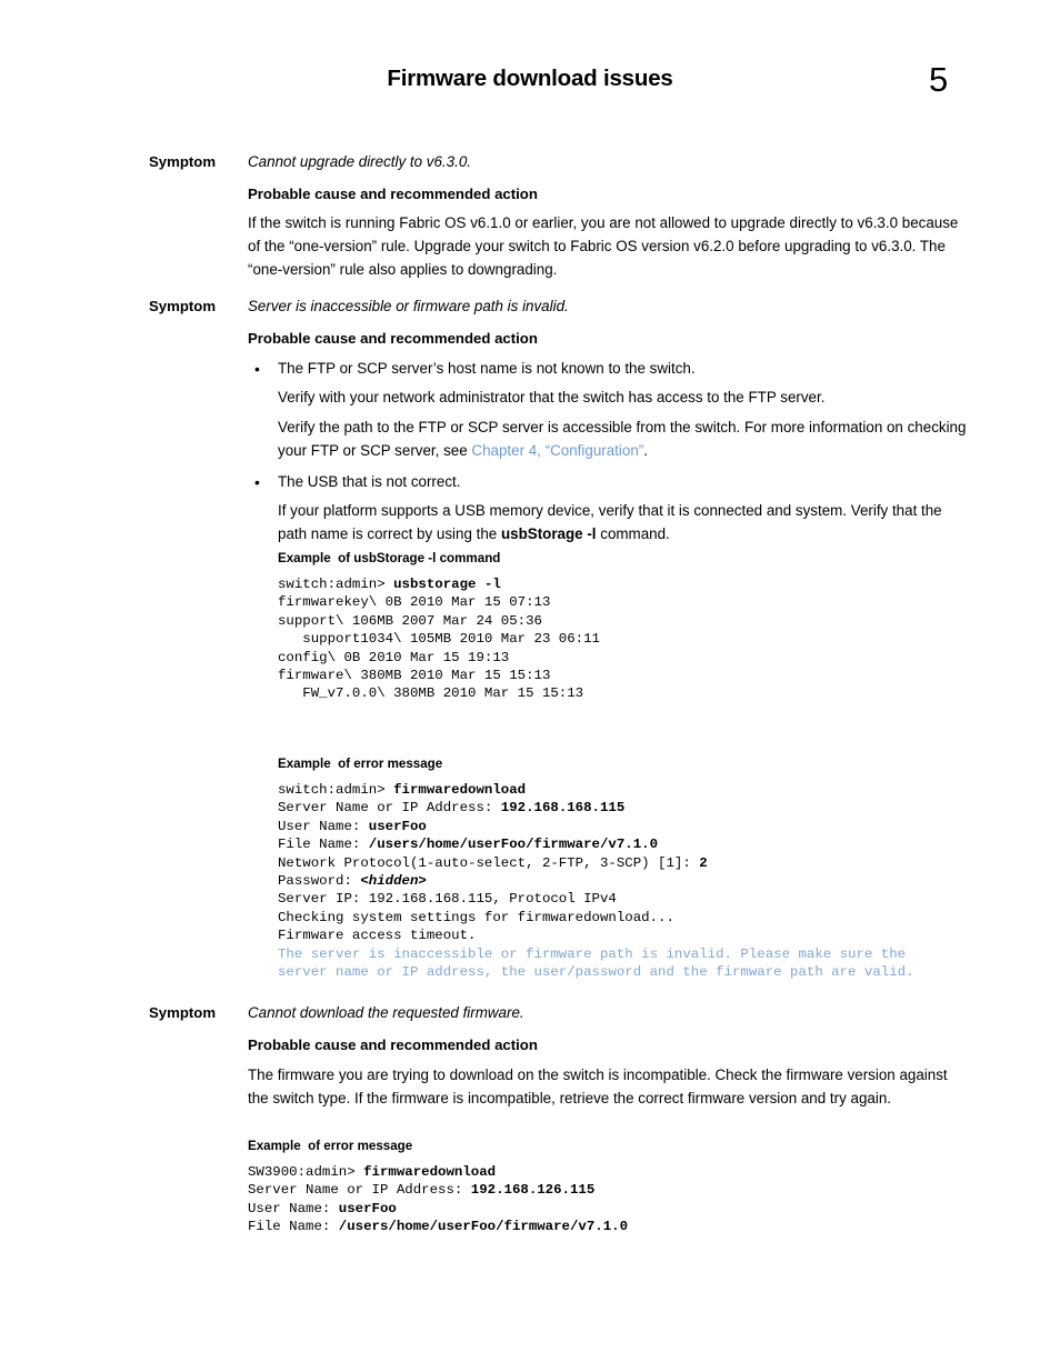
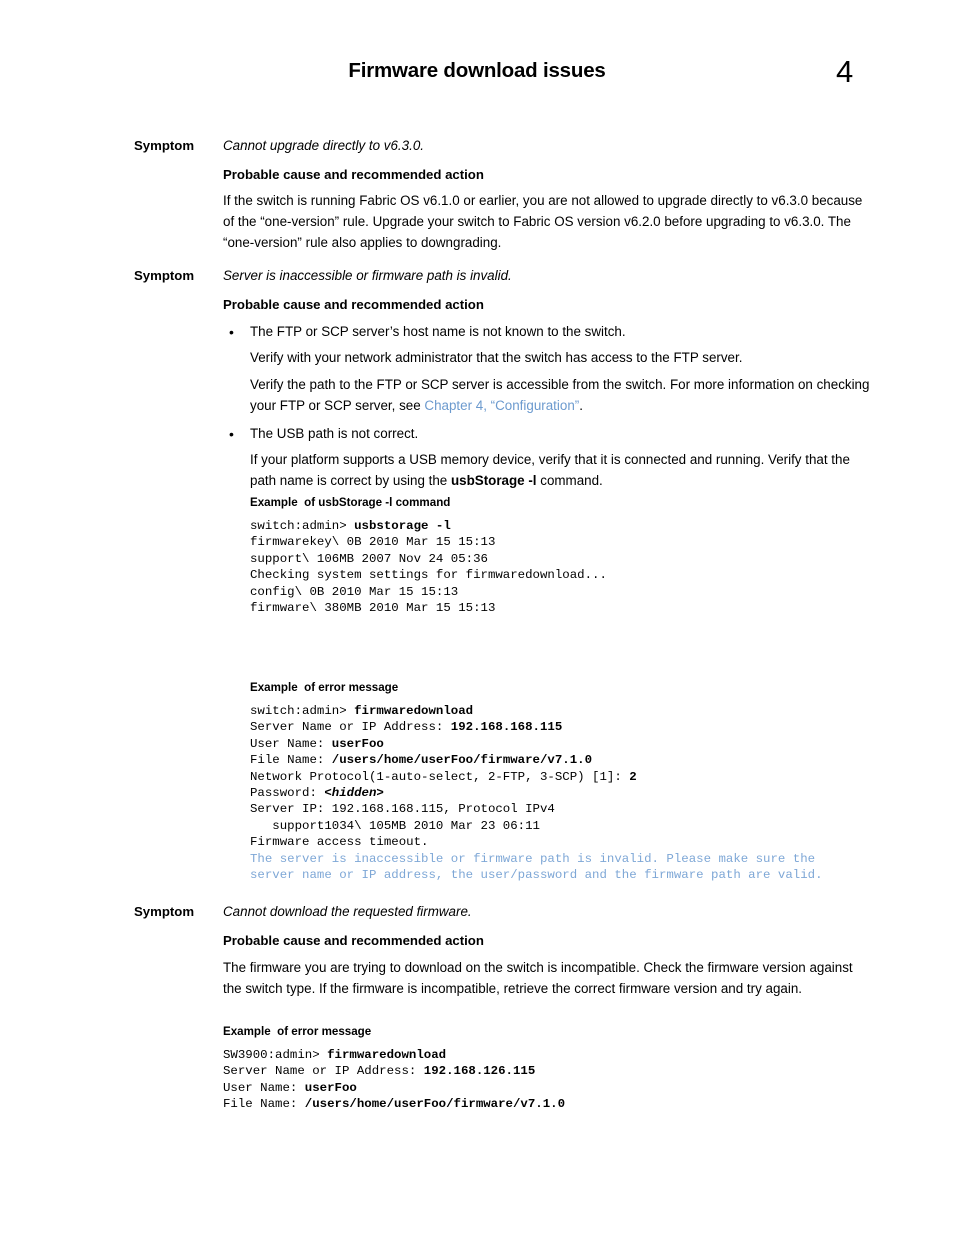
  Firmware download issues
- 5
+ 4
  Symptom
  Cannot upgrade directly to v6.3.0.
  Probable cause and recommended action
  If the switch is running Fabric OS v6.1.0 or earlier, you are not allowed to upgrade directly to v6.3.0 because of the “one-version” rule. Upgrade your switch to Fabric OS version v6.2.0 before upgrading to v6.3.0. The “one-version” rule also applies to downgrading.
  Symptom
  Server is inaccessible or firmware path is invalid.
  Probable cause and recommended action
  •
  The FTP or SCP server’s host name is not known to the switch.
  Verify with your network administrator that the switch has access to the FTP server.
  Verify the path to the FTP or SCP server is accessible from the switch. For more information on checking your FTP or SCP server, see Chapter 4, “Configuration”.
  •
- The USB that is not correct.
+ The USB path is not correct.
- If your platform supports a USB memory device, verify that it is connected and system. Verify that the path name is correct by using the usbStorage -l command.
+ If your platform supports a USB memory device, verify that it is connected and running. Verify that the path name is correct by using the usbStorage -l command.
  Example of usbStorage -l command
  switch:admin> usbstorage -l
- firmwarekey\ 0B 2010 Mar 15 07:13
+ firmwarekey\ 0B 2010 Mar 15 15:13
- support\ 106MB 2007 Mar 24 05:36
+ support\ 106MB 2007 Nov 24 05:36
- support1034\ 105MB 2010 Mar 23 06:11
+ Checking system settings for firmwaredownload...
- config\ 0B 2010 Mar 15 19:13
+ config\ 0B 2010 Mar 15 15:13
  firmware\ 380MB 2010 Mar 15 15:13
- FW_v7.0.0\ 380MB 2010 Mar 15 15:13
  Example of error message
  switch:admin> firmwaredownload
  Server Name or IP Address: 192.168.168.115
  User Name: userFoo
  File Name: /users/home/userFoo/firmware/v7.1.0
  Network Protocol(1-auto-select, 2-FTP, 3-SCP) [1]: 2
  Password: <hidden>
  Server IP: 192.168.168.115, Protocol IPv4
- Checking system settings for firmwaredownload...
+ support1034\ 105MB 2010 Mar 23 06:11
  Firmware access timeout.
  The server is inaccessible or firmware path is invalid. Please make sure the
  server name or IP address, the user/password and the firmware path are valid.
  Symptom
  Cannot download the requested firmware.
  Probable cause and recommended action
  The firmware you are trying to download on the switch is incompatible. Check the firmware version against the switch type. If the firmware is incompatible, retrieve the correct firmware version and try again.
  Example of error message
  SW3900:admin> firmwaredownload
  Server Name or IP Address: 192.168.126.115
  User Name: userFoo
  File Name: /users/home/userFoo/firmware/v7.1.0
